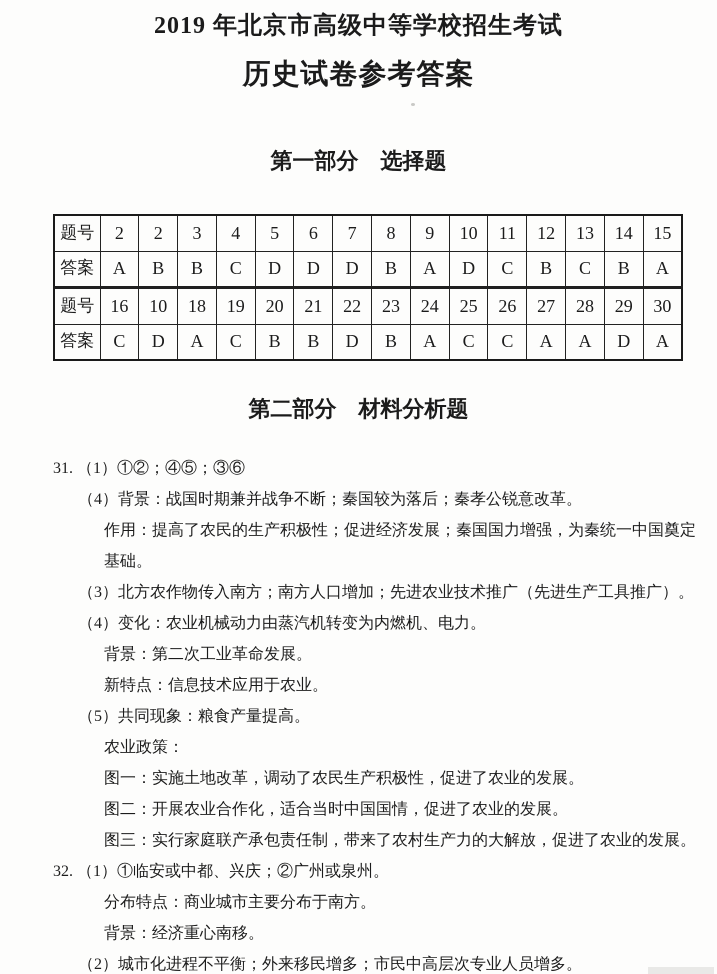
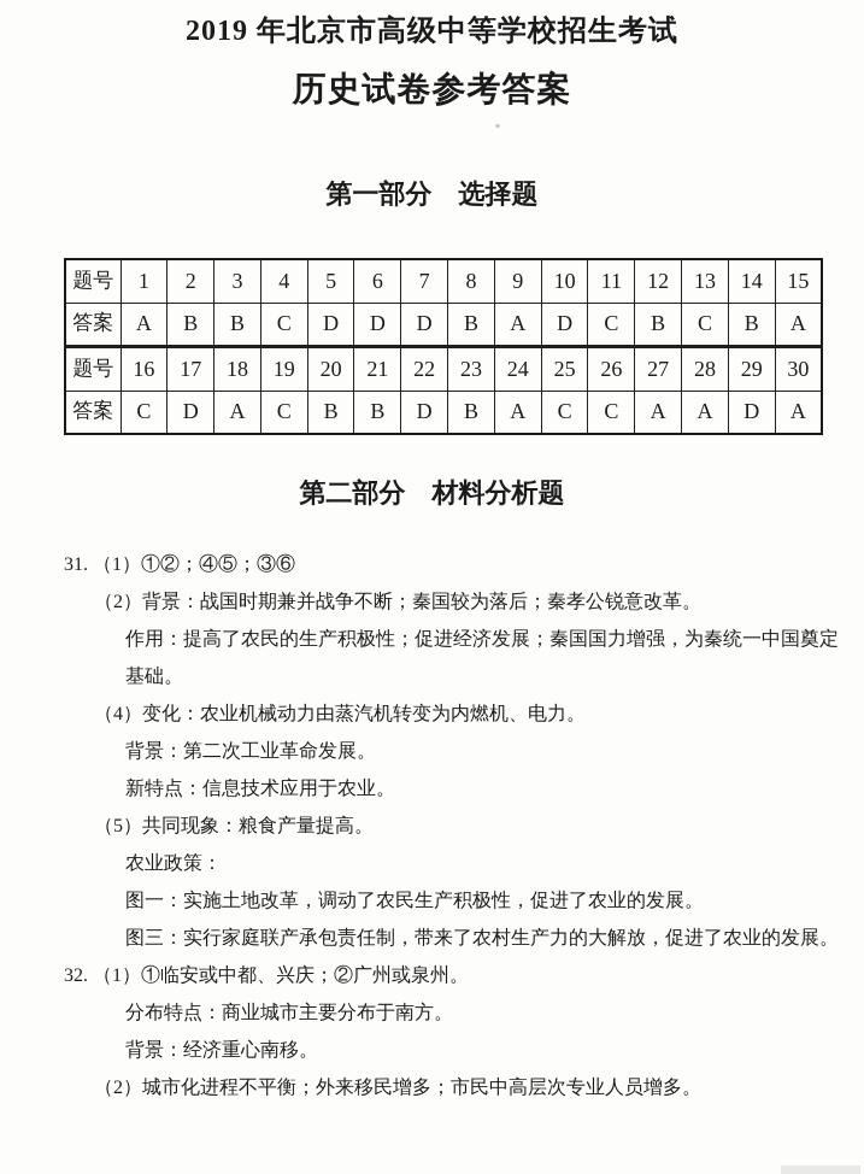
  2019 年北京市高级中等学校招生考试
  历史试卷参考答案
  第一部分 选择题
- 题号	2	2	3	4	5	6	7	8	9	10	11	12	13	14	15
+ 题号	1	2	3	4	5	6	7	8	9	10	11	12	13	14	15
  答案	A	B	B	C	D	D	D	B	A	D	C	B	C	B	A
- 题号	16	10	18	19	20	21	22	23	24	25	26	27	28	29	30
+ 题号	16	17	18	19	20	21	22	23	24	25	26	27	28	29	30
  答案	C	D	A	C	B	B	D	B	A	C	C	A	A	D	A
  第二部分 材料分析题
  31. （1）①②；④⑤；③⑥
- （4）背景：战国时期兼并战争不断；秦国较为落后；秦孝公锐意改革。
+ （2）背景：战国时期兼并战争不断；秦国较为落后；秦孝公锐意改革。
  作用：提高了农民的生产积极性；促进经济发展；秦国国力增强，为秦统一中国奠定
  基础。
- （3）北方农作物传入南方；南方人口增加；先进农业技术推广（先进生产工具推广）。
  （4）变化：农业机械动力由蒸汽机转变为内燃机、电力。
  背景：第二次工业革命发展。
  新特点：信息技术应用于农业。
  （5）共同现象：粮食产量提高。
  农业政策：
  图一：实施土地改革，调动了农民生产积极性，促进了农业的发展。
- 图二：开展农业合作化，适合当时中国国情，促进了农业的发展。
  图三：实行家庭联产承包责任制，带来了农村生产力的大解放，促进了农业的发展。
  32. （1）①临安或中都、兴庆；②广州或泉州。
  分布特点：商业城市主要分布于南方。
  背景：经济重心南移。
  （2）城市化进程不平衡；外来移民增多；市民中高层次专业人员增多。
